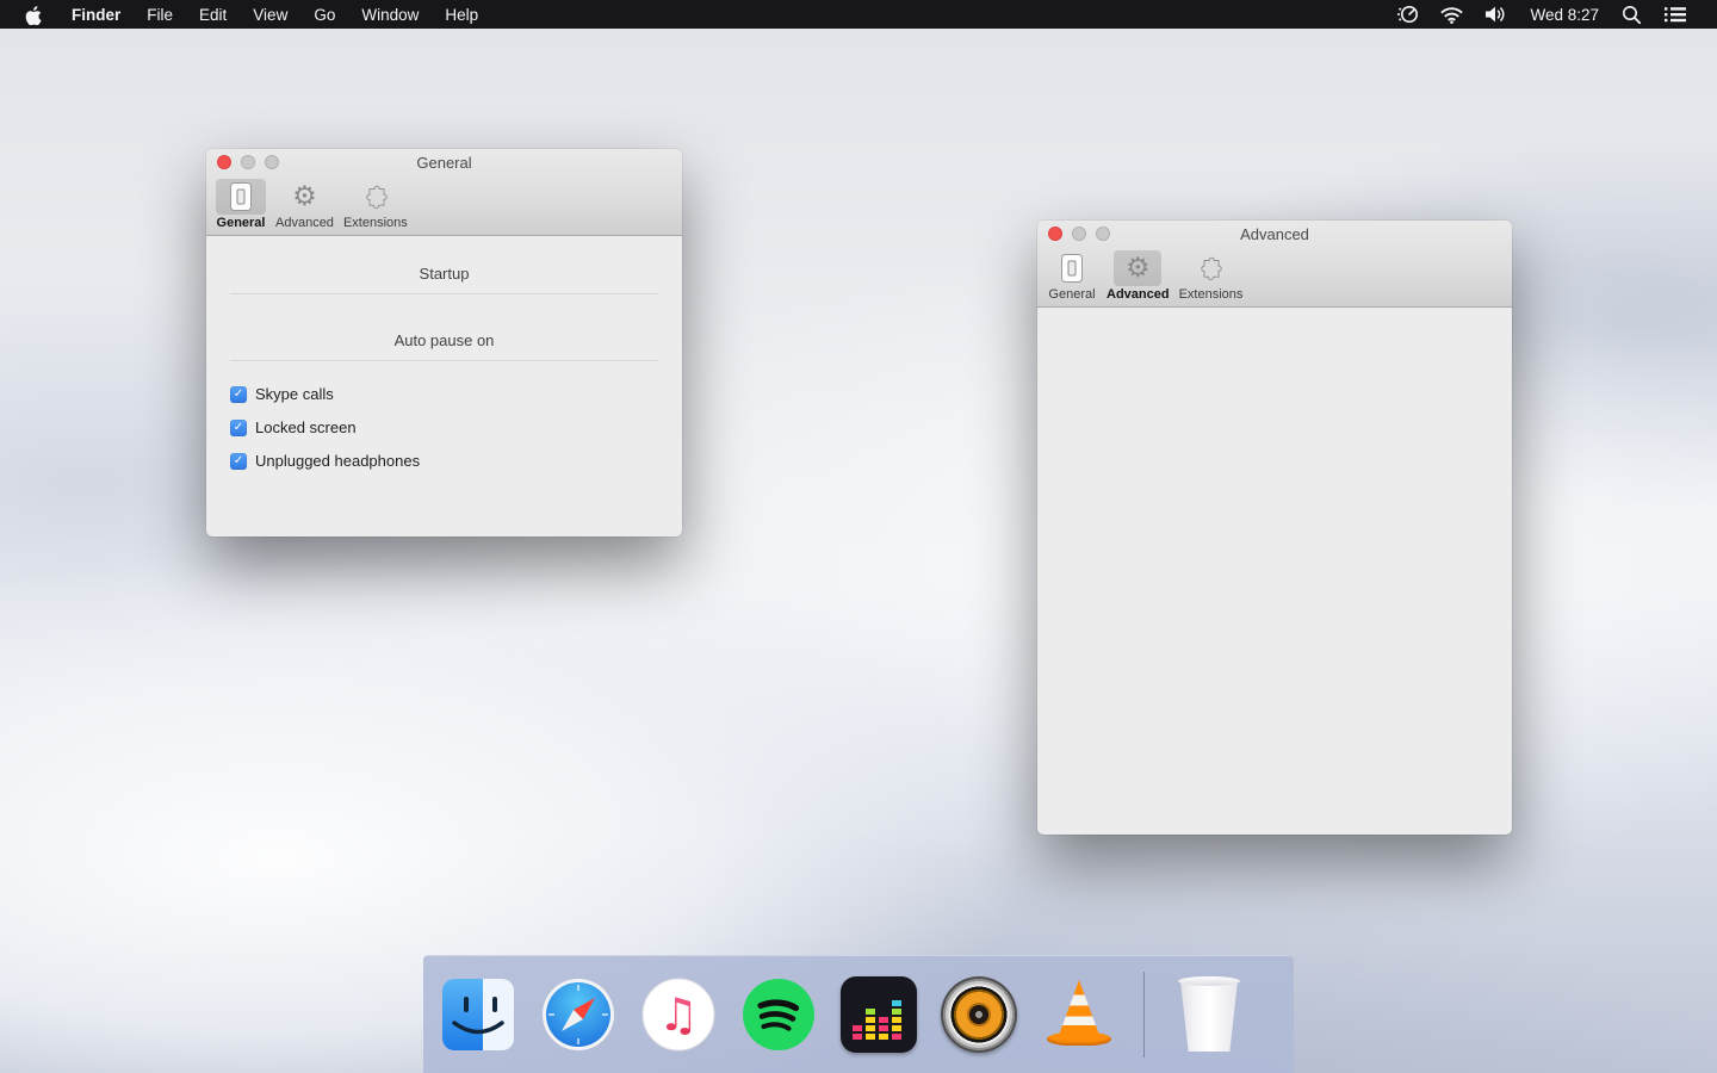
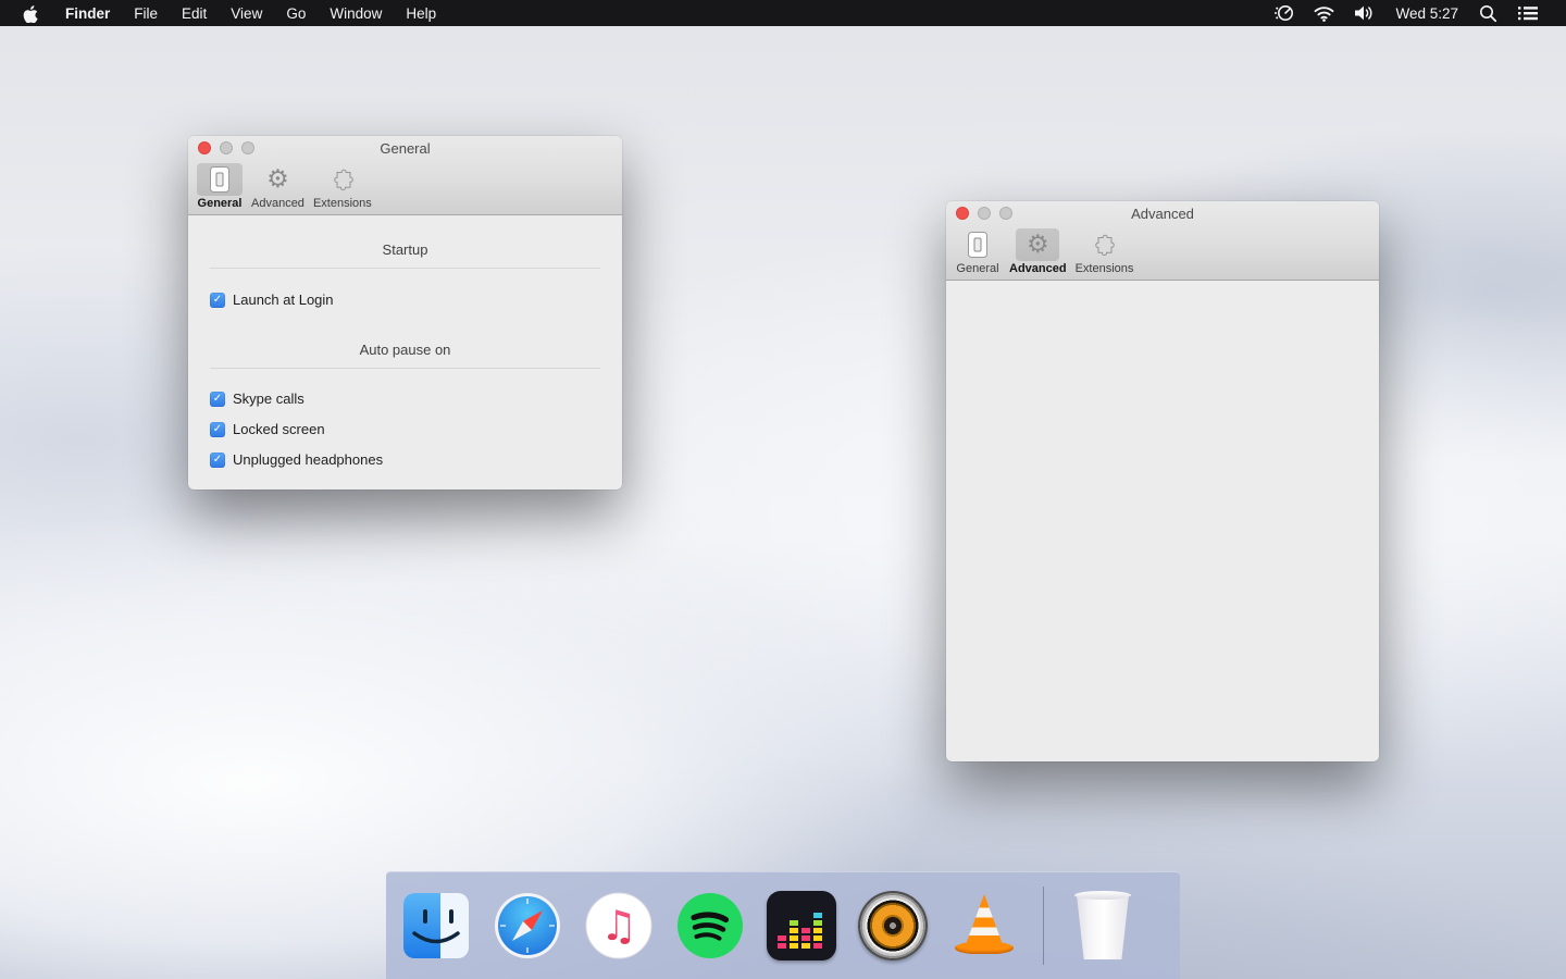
  Finder
  File
  Edit
  View
  Go
  Window
  Help
- Wed 8:27
+ Wed 5:27
  General
  General
  ⚙
  Advanced
  Extensions
  Startup
+ Launch at Login
  Auto pause on
  Skype calls
  Locked screen
  Unplugged headphones
  Advanced
  General
  ⚙
  Advanced
  Extensions
  ♫
